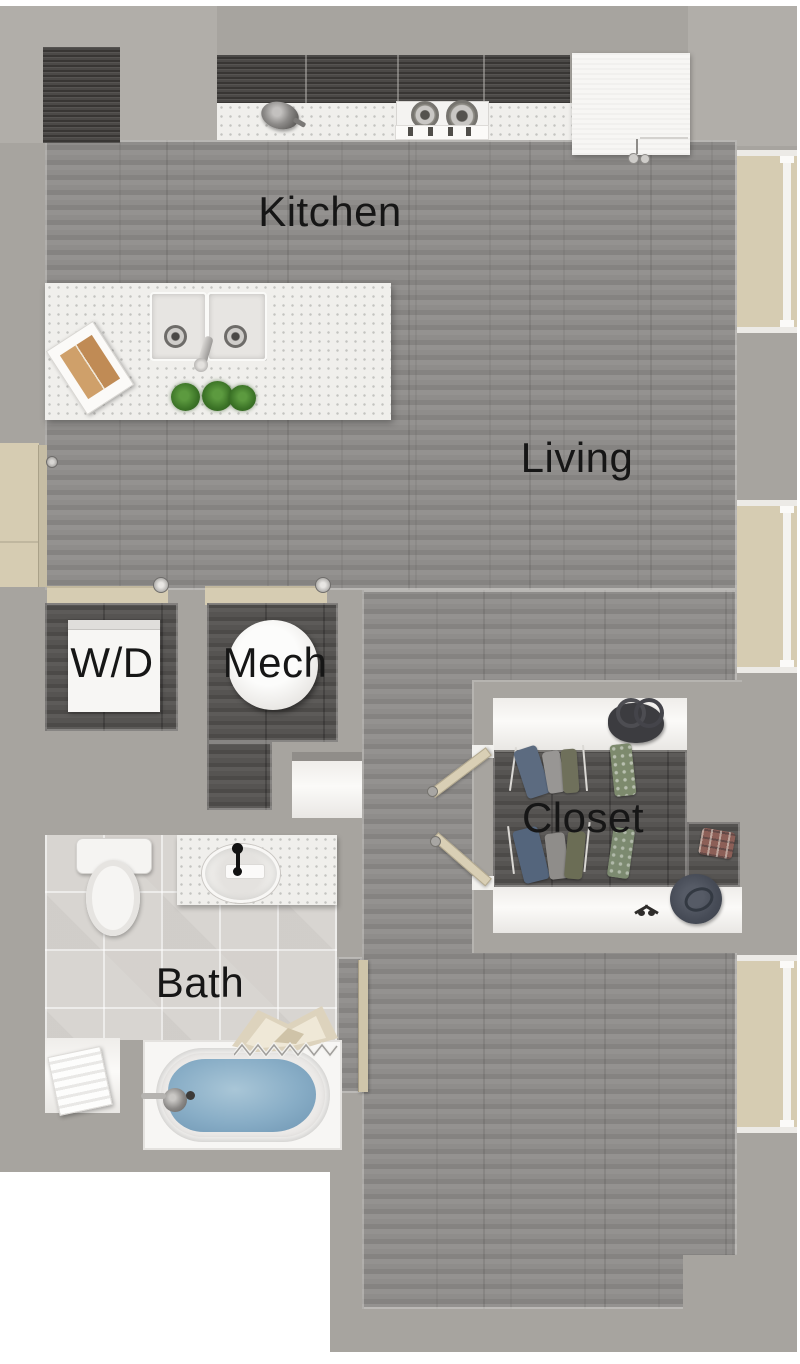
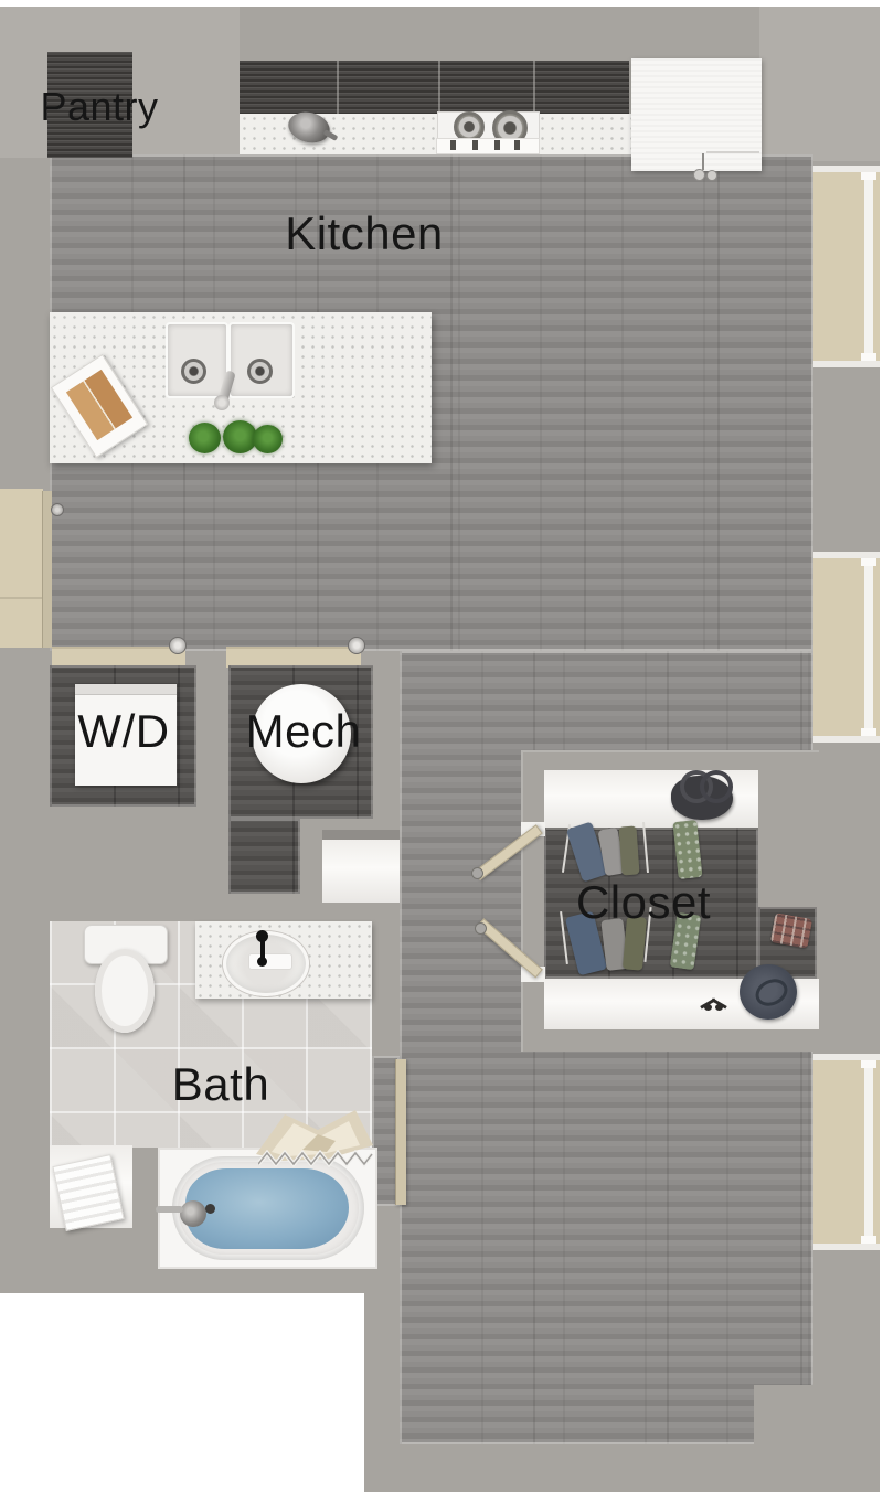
+ Pantry
  Kitchen
- Living
  W/D
  Mech
  Closet
  Bath
